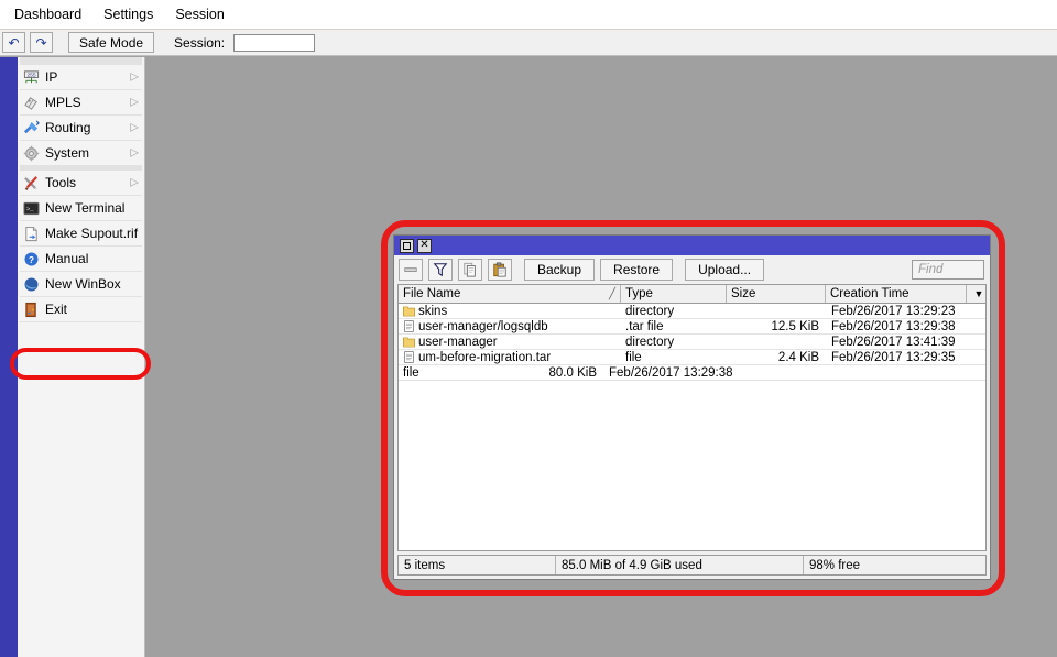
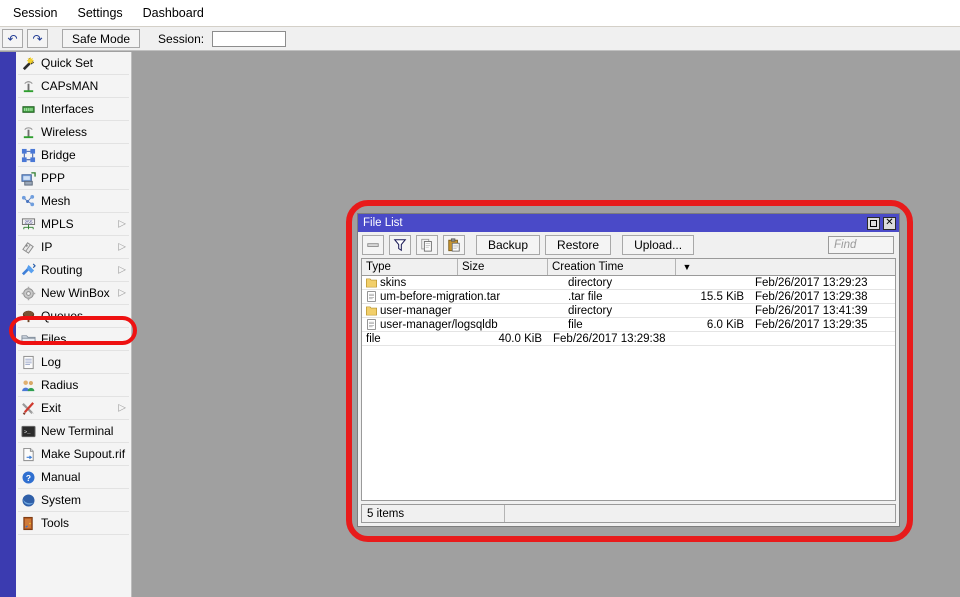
- Dashboard
+ Session
  Settings
- Session
+ Dashboard
  ↶
  ↷
  Safe Mode
  Session:
+ Quick Set
+ CAPsMAN
+ Interfaces
+ Wireless
+ Bridge
+ PPP
+ Mesh
- IP
+ MPLS
  ▷
- MPLS
+ IP
  ▷
  Routing
  ▷
- System
+ New WinBox
  ▷
+ Queues
+ Files
+ Log
+ Radius
- Tools
+ Exit
  ▷
  New Terminal
  Make Supout.rif
  ?
  Manual
- New WinBox
+ System
- Exit
+ Tools
+ File List
  ✕
  Backup
  Restore
  Upload...
  Find
- File Name
- ╱
  Type
  Size
  Creation Time
  ▼
  skins
  directory
  Feb/26/2017 13:29:23
- user-manager/logsqldb
+ um-before-migration.tar
  .tar file
- 12.5 KiB
+ 15.5 KiB
  Feb/26/2017 13:29:38
  user-manager
  directory
  Feb/26/2017 13:41:39
- um-before-migration.tar
+ user-manager/logsqldb
  file
- 2.4 KiB
+ 6.0 KiB
  Feb/26/2017 13:29:35
  file
- 80.0 KiB
+ 40.0 KiB
  Feb/26/2017 13:29:38
  5 items
- 85.0 MiB of 4.9 GiB used
- 98% free
